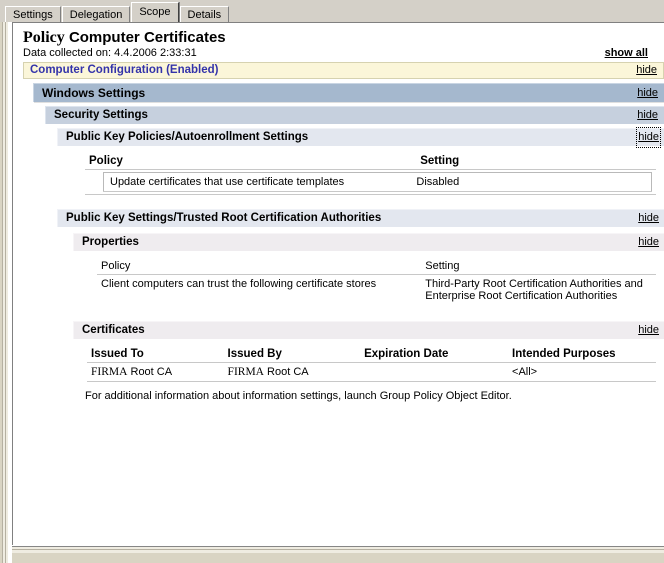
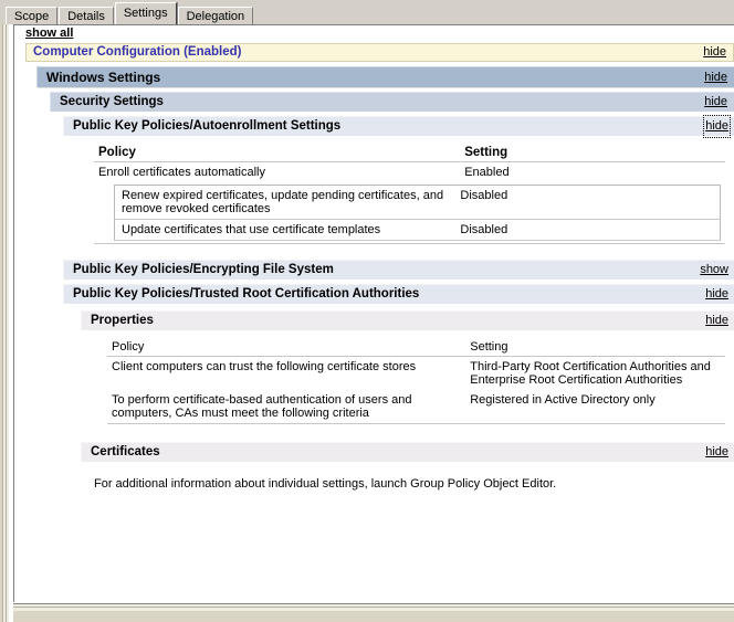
- Settings
+ Scope
- Delegation
+ Details
- Scope
+ Settings
- Details
+ Delegation
- Policy Computer Certificates
- Data collected on: 4.4.2006 2:33:31
  show all
  Computer Configuration (Enabled)
  hide
  Windows Settings
  hide
  Security Settings
  hide
  Public Key Policies/Autoenrollment Settings
  hide
  Policy	Setting
+ Enroll certificates automatically	Enabled
+ Renew expired certificates, update pending certificates, and remove revoked certificates	Disabled
  Update certificates that use certificate templates	Disabled
+ Public Key Policies/Encrypting File System
+ show
- Public Key Settings/Trusted Root Certification Authorities
+ Public Key Policies/Trusted Root Certification Authorities
  hide
  Properties
  hide
  Policy	Setting
  Client computers can trust the following certificate stores	Third-Party Root Certification Authorities and Enterprise Root Certification Authorities
+ To perform certificate-based authentication of users and computers, CAs must meet the following criteria	Registered in Active Directory only
  Certificates
  hide
- Issued To	Issued By	Expiration Date	Intended Purposes
- FIRMA Root CA	FIRMA Root CA		<All>
- For additional information about information settings, launch Group Policy Object Editor.
+ For additional information about individual settings, launch Group Policy Object Editor.
